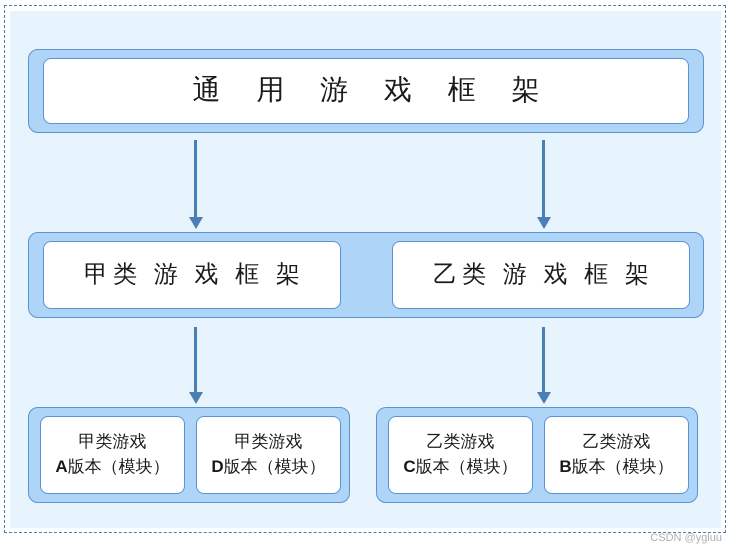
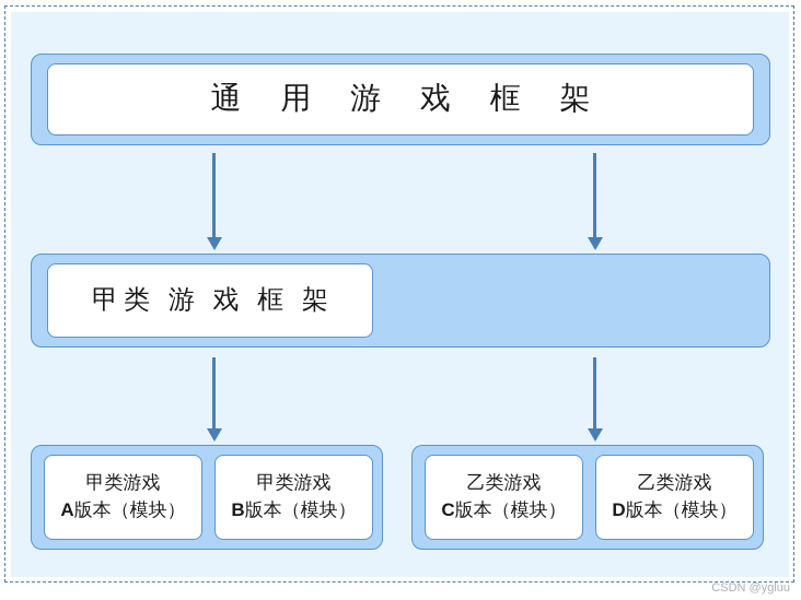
  通 用 游 戏 框 架
  甲类 游 戏 框 架
- 乙类 游 戏 框 架
  甲类游戏
  A版本（模块）
  甲类游戏
- D版本（模块）
+ B版本（模块）
  乙类游戏
  C版本（模块）
  乙类游戏
- B版本（模块）
+ D版本（模块）
  CSDN @ygluu
